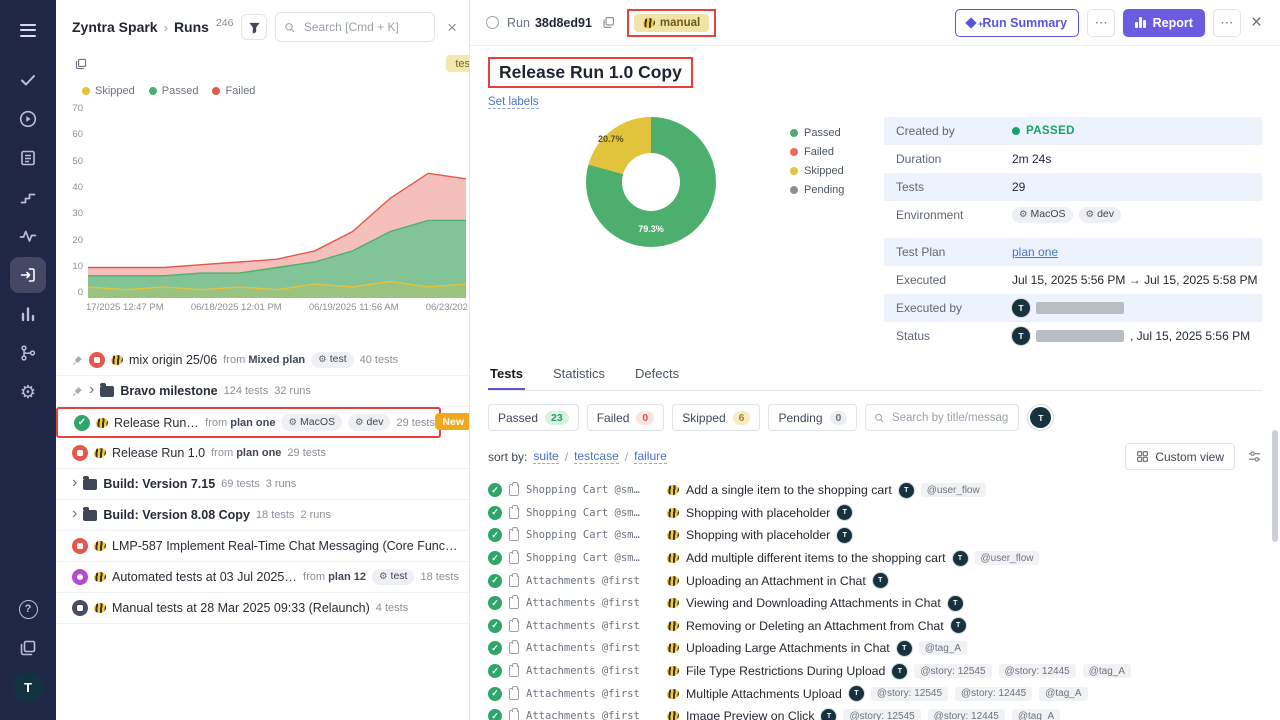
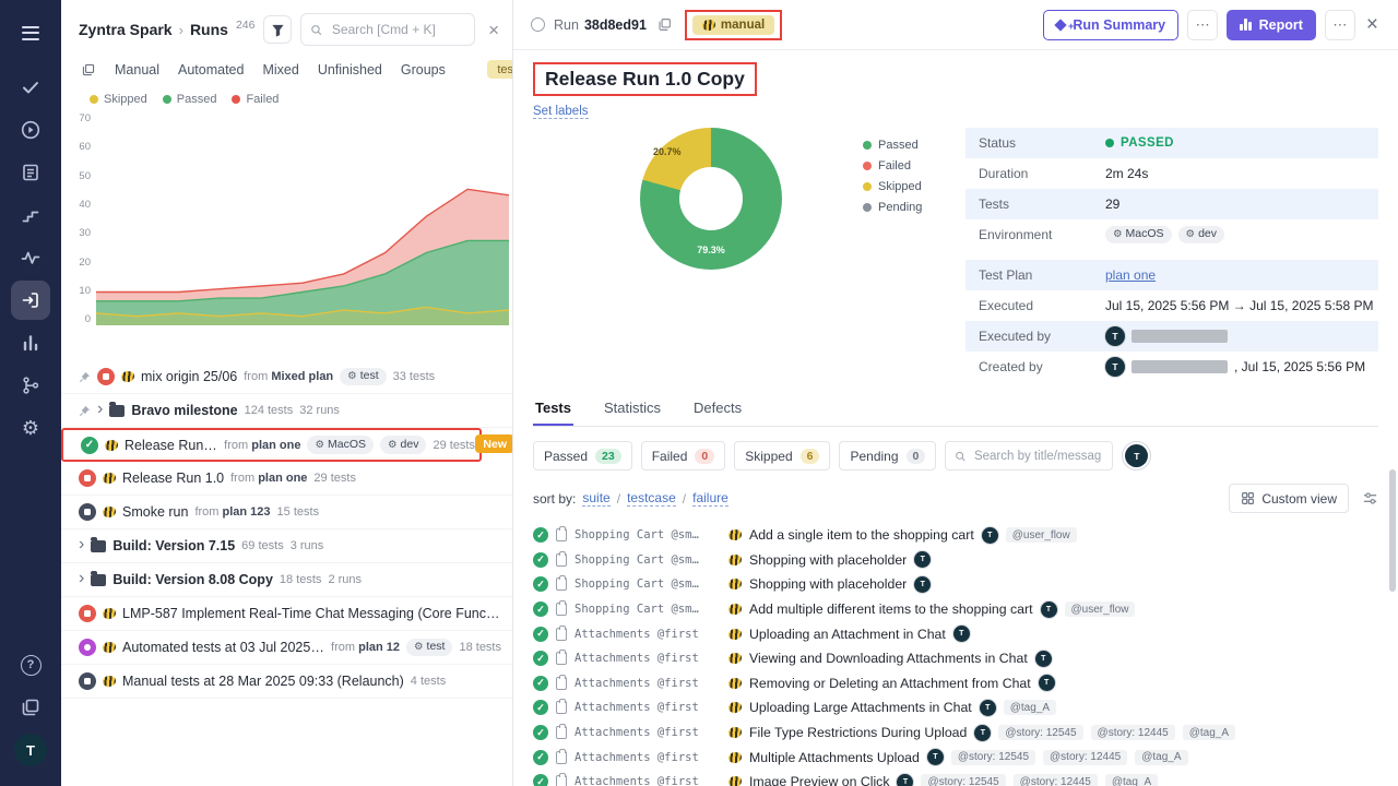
  ⚙
  ?
  T
  Zyntra Spark
  ›
  Runs
  246
  Search [Cmd + K]
  ×
+ Manual
+ Automated
+ Mixed
+ Unfinished
+ Groups
  tes
  Skipped
  Passed
  Failed
  70
  60
  50
  40
  30
  20
  10
  0
- 17/2025 12:47 PM
- 06/18/2025 12:01 PM
- 06/19/2025 11:56 AM
- 06/23/202
  mix origin 25/06
  from Mixed plan
  ⚙
  test
- 40 tests
+ 33 tests
  ›
  Bravo milestone
  124 tests
  32 runs
  ✓
  Release Run 1.
  from plan one
  ⚙
  MacOS
  ⚙
  dev
  29 tests
  New
  Release Run 1.0
  from plan one
  29 tests
+ Smoke run
+ from plan 123
+ 15 tests
  ›
  Build: Version 7.15
  69 tests
  3 runs
  ›
  Build: Version 8.08 Copy
  18 tests
  2 runs
  LMP-587 Implement Real-Time Chat Messaging (Core Functio
  Automated tests at 03 Jul 2025 1
  from plan 12
  ⚙
  test
  18 tests
  Manual tests at 28 Mar 2025 09:33 (Relaunch)
  4 tests
  Run
  38d8ed91
  manual
  Run Summary
  ⋯
  Report
  ⋯
  ×
  Release Run 1.0 Copy
  Set labels
  79.3%
  20.7%
  Passed
  Failed
  Skipped
  Pending
- Created by
+ Status
  PASSED
  Duration
  2m 24s
  Tests
  29
  Environment
  ⚙
  MacOS
  ⚙
  dev
  Test Plan
  plan one
  Executed
  Jul 15, 2025 5:56 PM → Jul 15, 2025 5:58 PM
  Executed by
  T
- Status
+ Created by
  T
  , Jul 15, 2025 5:56 PM
  Tests
  Statistics
  Defects
  Passed
  23
  Failed
  0
  Skipped
  6
  Pending
  0
  Search by title/messag
  T
  sort by:
  suite
  /
  testcase
  /
  failure
  Custom view
  ✓
  Shopping Cart @sm…
  Add a single item to the shopping cart
  @user_flow
  ✓
  Shopping Cart @sm…
  Shopping with placeholder
  ✓
  Shopping Cart @sm…
  Shopping with placeholder
  ✓
  Shopping Cart @sm…
  Add multiple different items to the shopping cart
  @user_flow
  ✓
  Attachments @first
  Uploading an Attachment in Chat
  ✓
  Attachments @first
  Viewing and Downloading Attachments in Chat
  ✓
  Attachments @first
  Removing or Deleting an Attachment from Chat
  ✓
  Attachments @first
  Uploading Large Attachments in Chat
  @tag_A
  ✓
  Attachments @first
  File Type Restrictions During Upload
  @story: 12545
  @story: 12445
  @tag_A
  ✓
  Attachments @first
  Multiple Attachments Upload
  @story: 12545
  @story: 12445
  @tag_A
  ✓
  Attachments @first
  Image Preview on Click
  @story: 12545
  @story: 12445
  @tag_A
